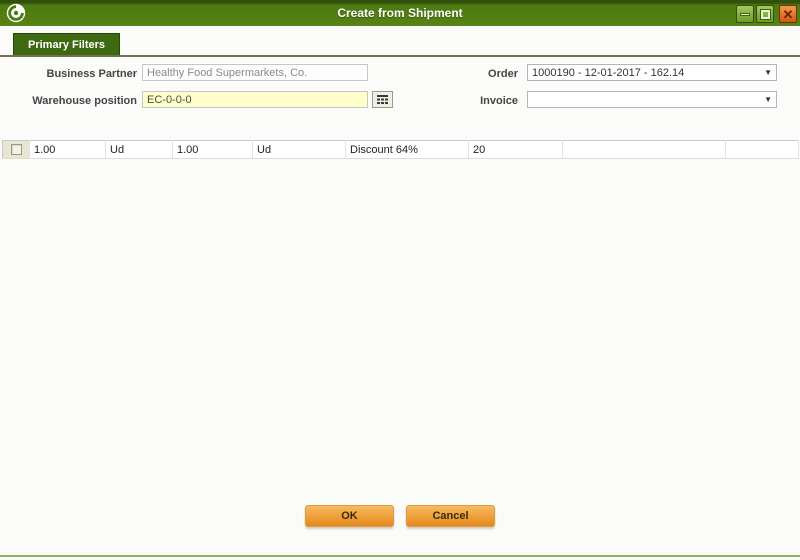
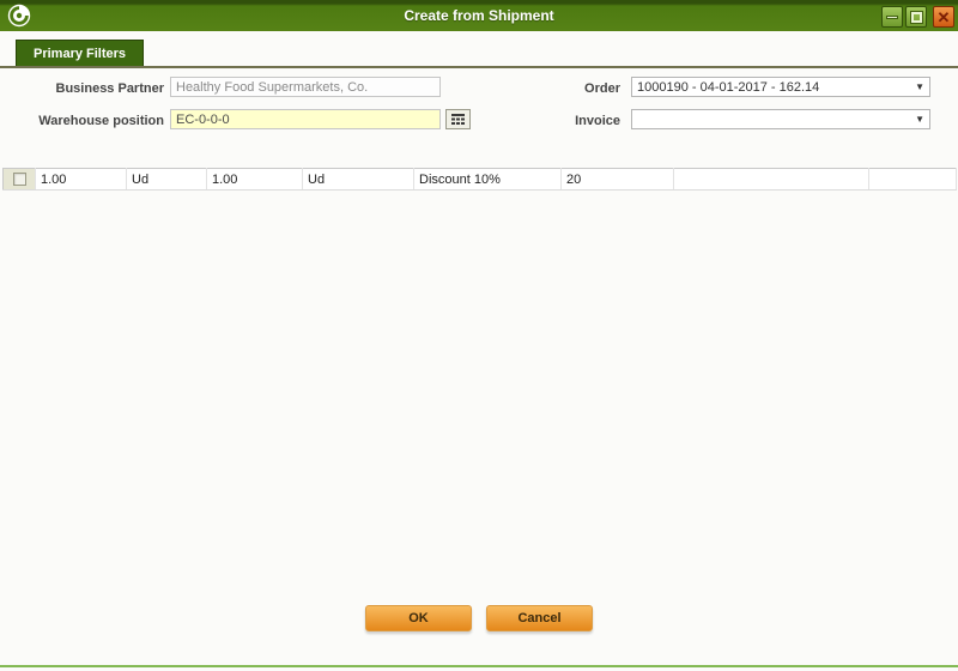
  Create from Shipment
  ✕
  Primary Filters
  Business Partner
  Healthy Food Supermarkets, Co.
  Warehouse position
  EC-0-0-0
  Order
- 1000190 - 12-01-2017 - 162.14
+ 1000190 - 04-01-2017 - 162.14
  ▼
  Invoice
  ▼
- 	1.00	Ud	1.00	Ud	Discount 64%	20
+ 	1.00	Ud	1.00	Ud	Discount 10%	20
  OK
  Cancel
